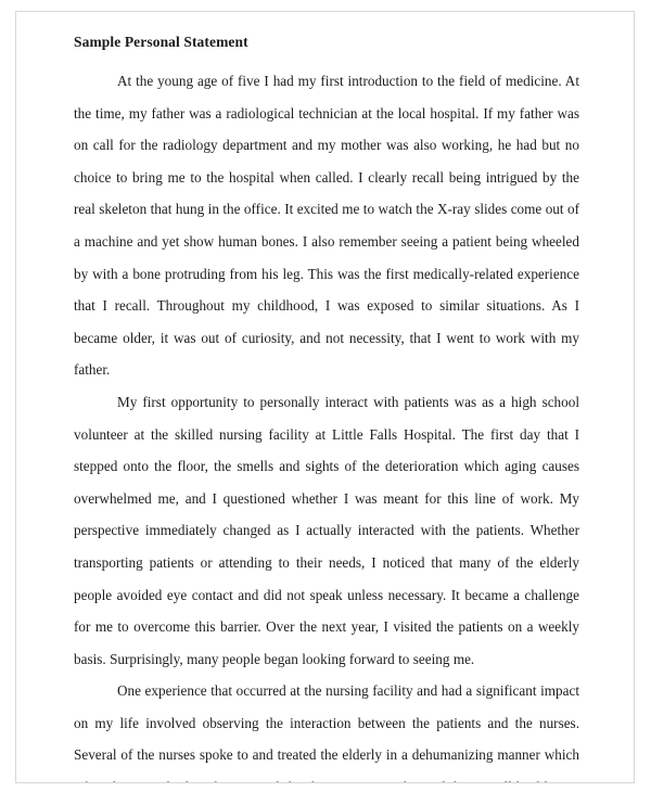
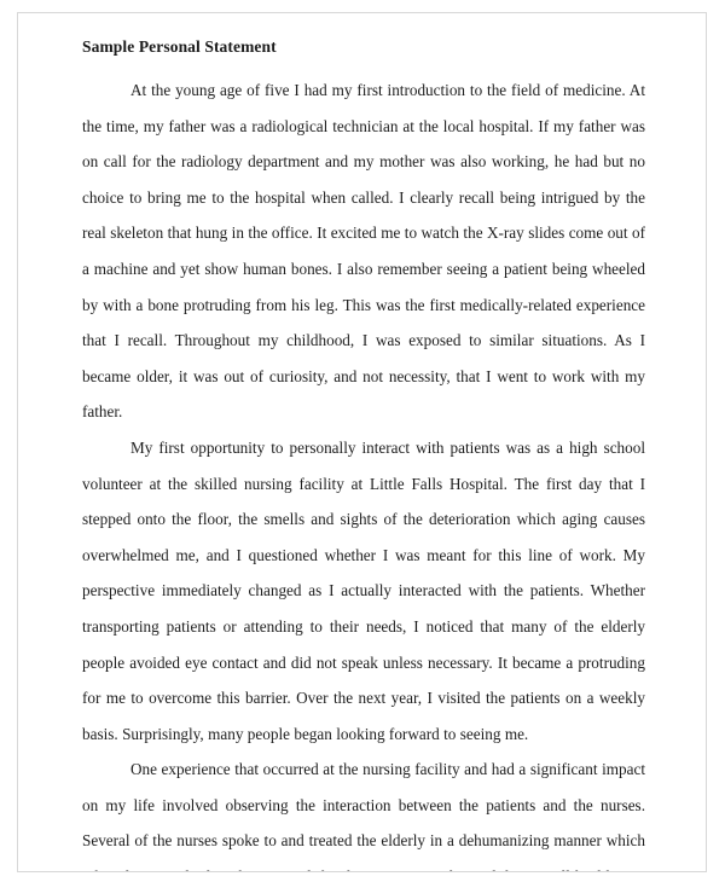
  Sample Personal Statement
  At the young age of five I had my first introduction to the field of medicine. At the time, my father was a radiological technician at the local hospital. If my father was on call for the radiology department and my mother was also working, he had but no choice to bring me to the hospital when called. I clearly recall being intrigued by the real skeleton that hung in the office. It excited me to watch the X-ray slides come out of a machine and yet show human bones. I also remember seeing a patient being wheeled by with a bone protruding from his leg. This was the first medically-related experience that I recall. Throughout my childhood, I was exposed to similar situations. As I became older, it was out of curiosity, and not necessity, that I went to work with my father.
- My first opportunity to personally interact with patients was as a high school volunteer at the skilled nursing facility at Little Falls Hospital. The first day that I stepped onto the floor, the smells and sights of the deterioration which aging causes overwhelmed me, and I questioned whether I was meant for this line of work. My perspective immediately changed as I actually interacted with the patients. Whether transporting patients or attending to their needs, I noticed that many of the elderly people avoided eye contact and did not speak unless necessary. It became a challenge for me to overcome this barrier. Over the next year, I visited the patients on a weekly basis. Surprisingly, many people began looking forward to seeing me.
+ My first opportunity to personally interact with patients was as a high school volunteer at the skilled nursing facility at Little Falls Hospital. The first day that I stepped onto the floor, the smells and sights of the deterioration which aging causes overwhelmed me, and I questioned whether I was meant for this line of work. My perspective immediately changed as I actually interacted with the patients. Whether transporting patients or attending to their needs, I noticed that many of the elderly people avoided eye contact and did not speak unless necessary. It became a protruding for me to overcome this barrier. Over the next year, I visited the patients on a weekly basis. Surprisingly, many people began looking forward to seeing me.
  One experience that occurred at the nursing facility and had a significant impact on my life involved observing the interaction between the patients and the nurses. Several of the nurses spoke to and treated the elderly in a dehumanizing manner which
